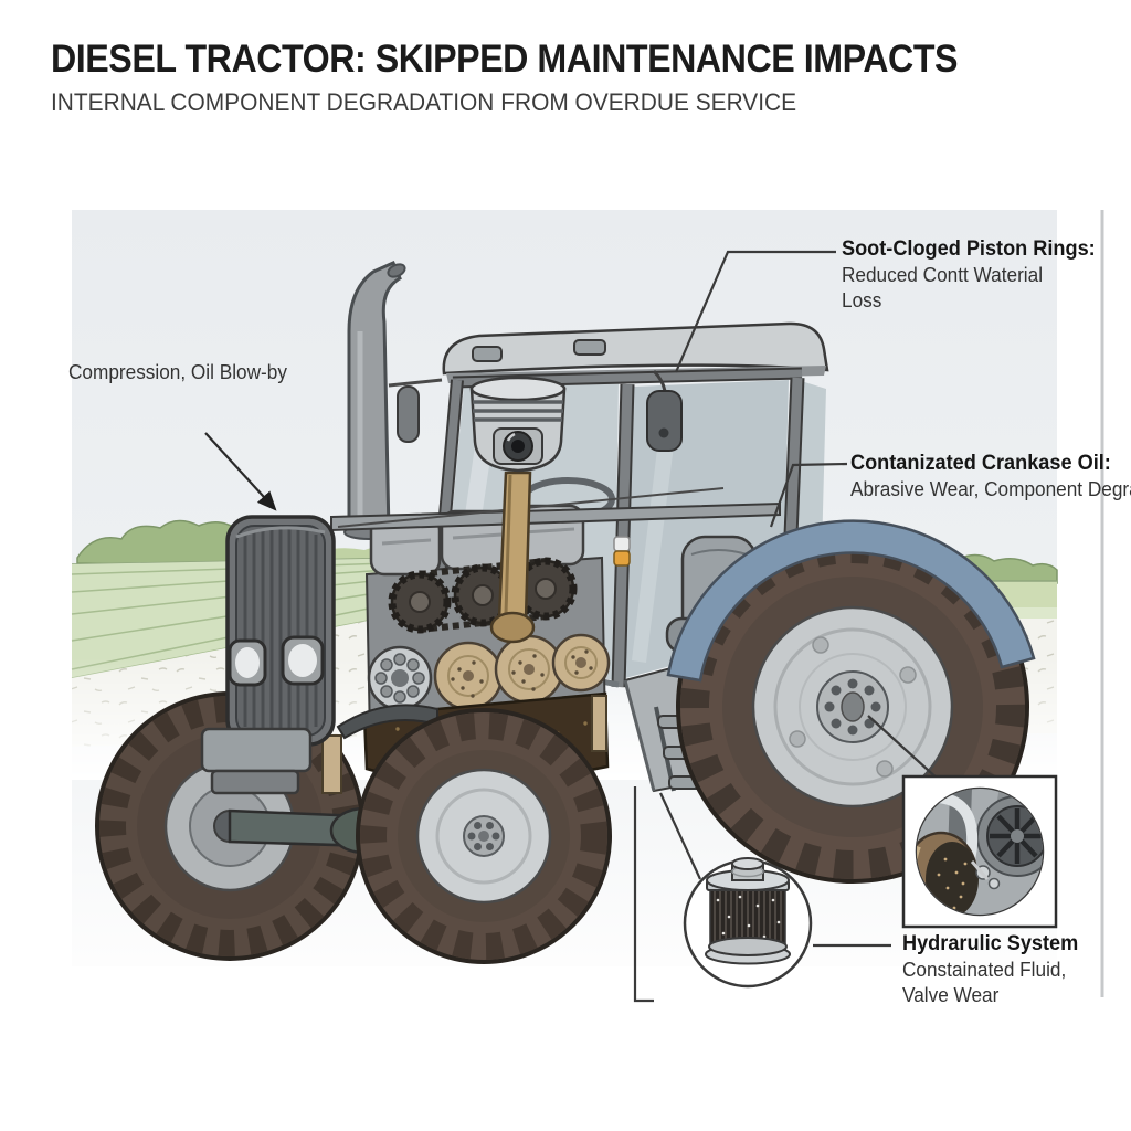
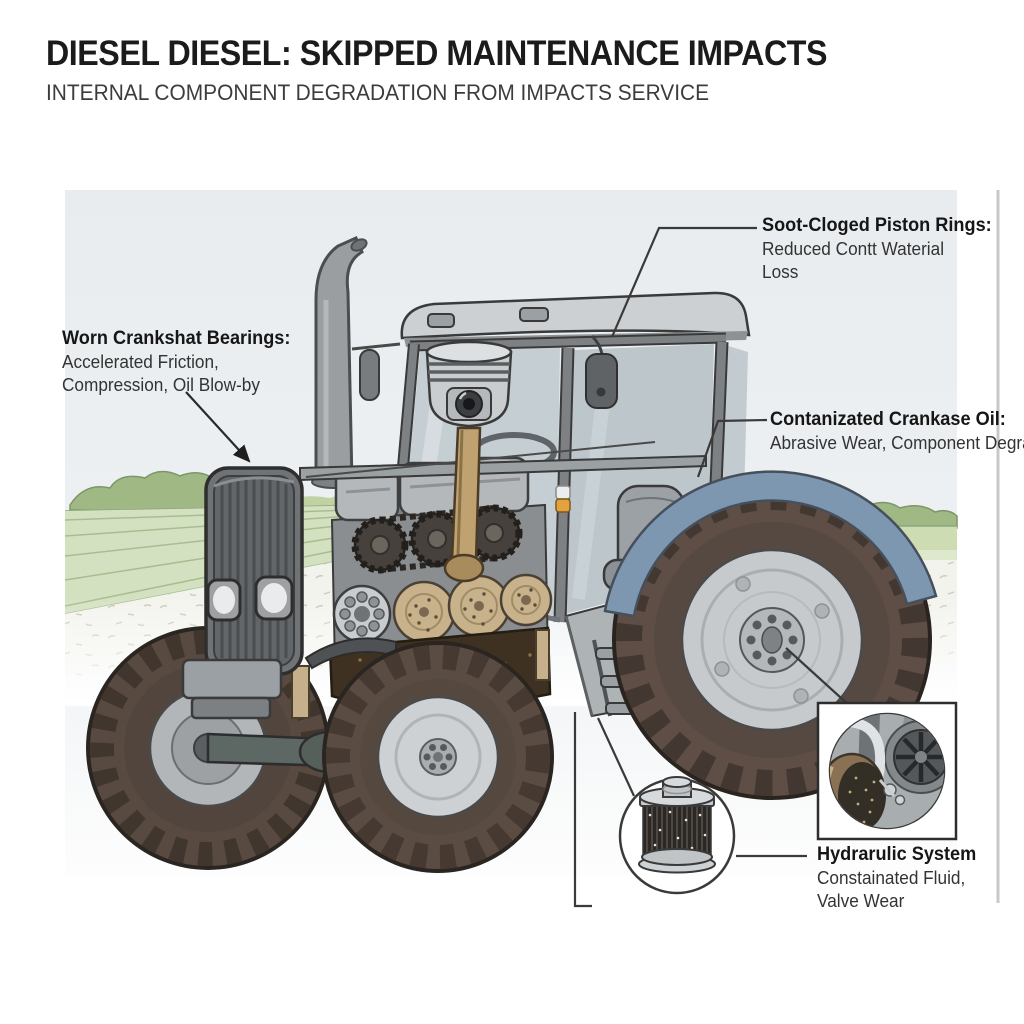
- DIESEL TRACTOR: SKIPPED MAINTENANCE IMPACTS
+ DIESEL DIESEL: SKIPPED MAINTENANCE IMPACTS
- INTERNAL COMPONENT DEGRADATION FROM OVERDUE SERVICE
+ INTERNAL COMPONENT DEGRADATION FROM IMPACTS SERVICE
  Soot-Cloged Piston Rings:
  Reduced Contt Waterial
  Loss
+ Worn Crankshat Bearings:
+ Accelerated Friction,
  Compression, Oil Blow-by
  Contanizated Crankase Oil:
  Abrasive Wear, Component Degr
  Hydrarulic System
  Constainated Fluid,
  Valve Wear
